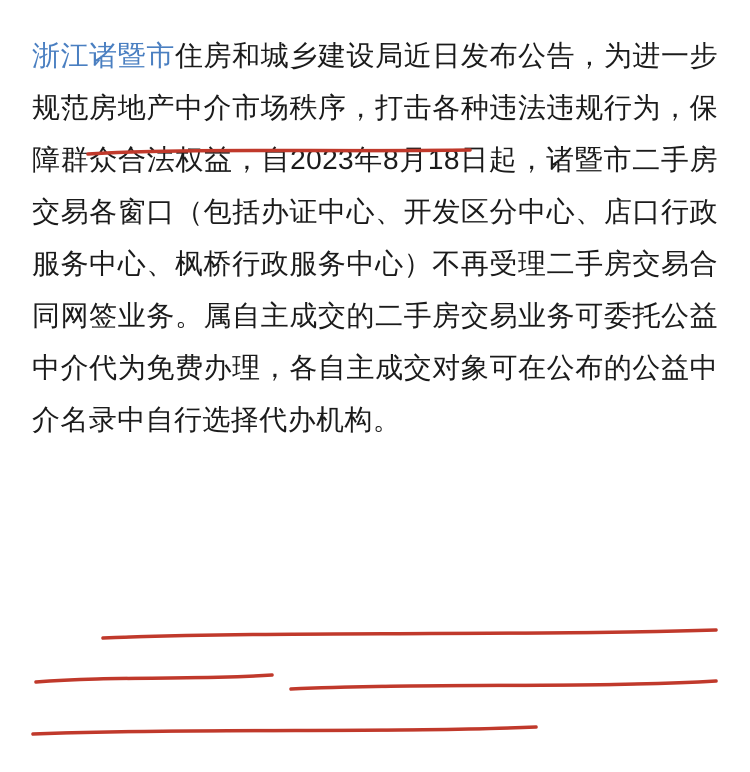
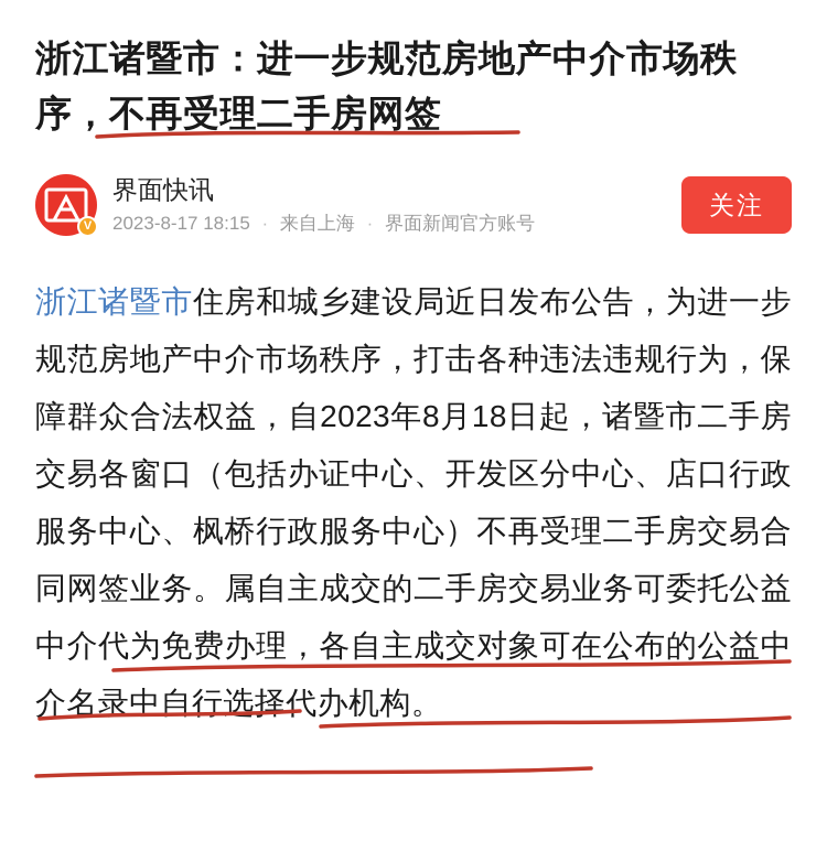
+ 浙江诸暨市：进一步规范房地产中介市场秩序，不再受理二手房网签
+ V
+ 界面快讯
+ 2023-8-17 18:15 · 来自上海 · 界面新闻官方账号
+ 关注
  浙江诸暨市住房和城乡建设局近日发布公告，为进一步规范房地产中介市场秩序，打击各种违法违规行为，保障群众合法权益，自2023年8月18日起，诸暨市二手房交易各窗口（包括办证中心、开发区分中心、店口行政服务中心、枫桥行政服务中心）不再受理二手房交易合同网签业务。属自主成交的二手房交易业务可委托公益中介代为免费办理，各自主成交对象可在公布的公益中介名录中自行选择代办机构。
